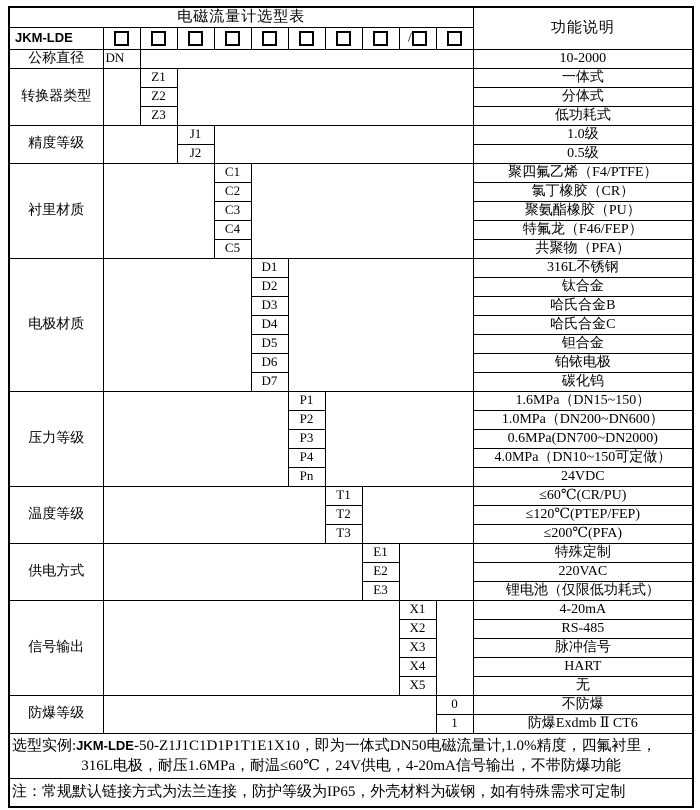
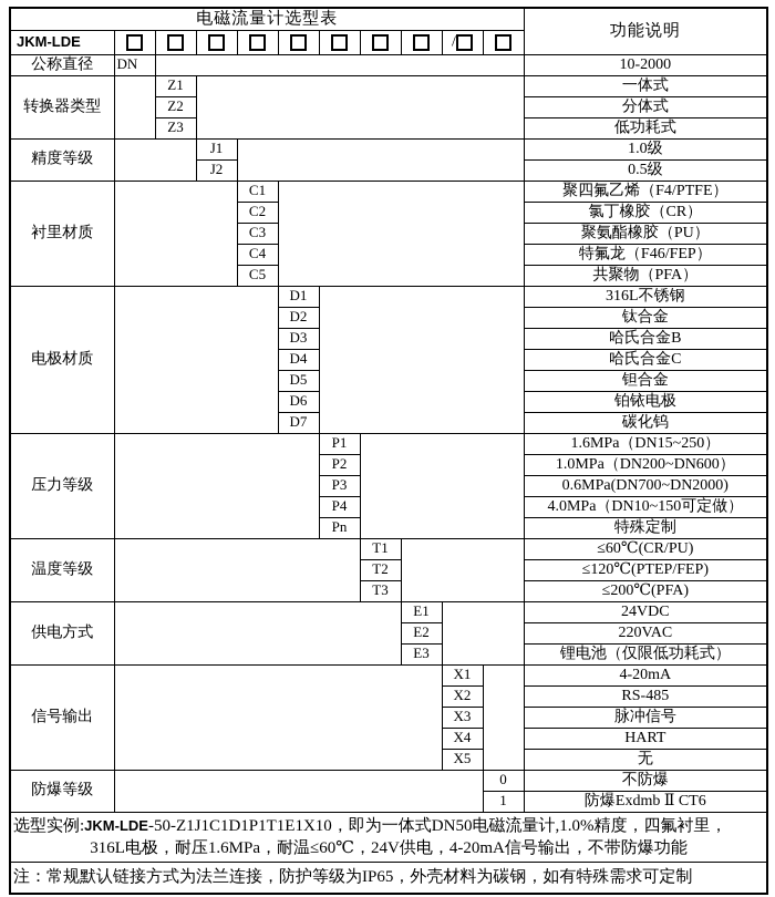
  电磁流量计选型表	功能说明
  JKM-LDE									/
  公称直径	DN		10-2000
  转换器类型		Z1		一体式
  Z2	分体式
  Z3	低功耗式
  精度等级		J1		1.0级
  J2	0.5级
  衬里材质		C1		聚四氟乙烯（F4/PTFE）
  C2	氯丁橡胶（CR）
  C3	聚氨酯橡胶（PU）
  C4	特氟龙（F46/FEP）
  C5	共聚物（PFA）
  电极材质		D1		316L不锈钢
  D2	钛合金
  D3	哈氏合金B
  D4	哈氏合金C
  D5	钽合金
  D6	铂铱电极
  D7	碳化钨
- 压力等级		P1		1.6MPa（DN15~150）
+ 压力等级		P1		1.6MPa（DN15~250）
  P2	1.0MPa（DN200~DN600）
  P3	0.6MPa(DN700~DN2000)
  P4	4.0MPa（DN10~150可定做）
- Pn	24VDC
+ Pn	特殊定制
  温度等级		T1		≤60℃(CR/PU)
  T2	≤120℃(PTEP/FEP)
  T3	≤200℃(PFA)
- 供电方式		E1		特殊定制
+ 供电方式		E1		24VDC
  E2	220VAC
  E3	锂电池（仅限低功耗式）
  信号输出		X1		4-20mA
  X2	RS-485
  X3	脉冲信号
  X4	HART
  X5	无
  防爆等级		0	不防爆
  1	防爆Exdmb Ⅱ CT6
  选型实例:JKM-LDE-50-Z1J1C1D1P1T1E1X10，即为一体式DN50电磁流量计,1.0%精度，四氟衬里，316L电极，耐压1.6MPa，耐温≤60℃，24V供电，4-20mA信号输出，不带防爆功能
  注：常规默认链接方式为法兰连接，防护等级为IP65，外壳材料为碳钢，如有特殊需求可定制
